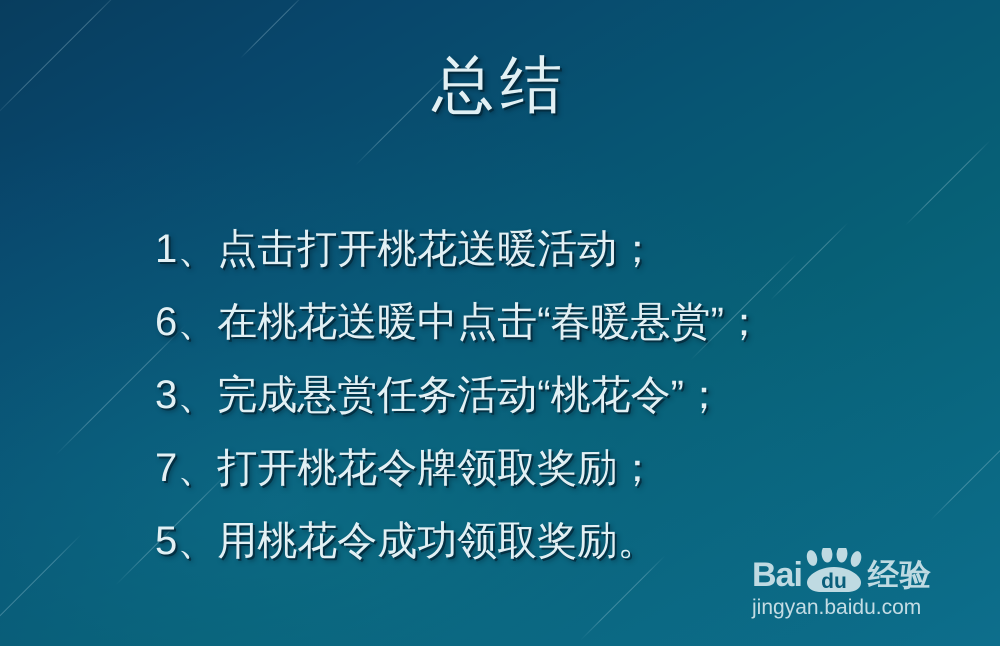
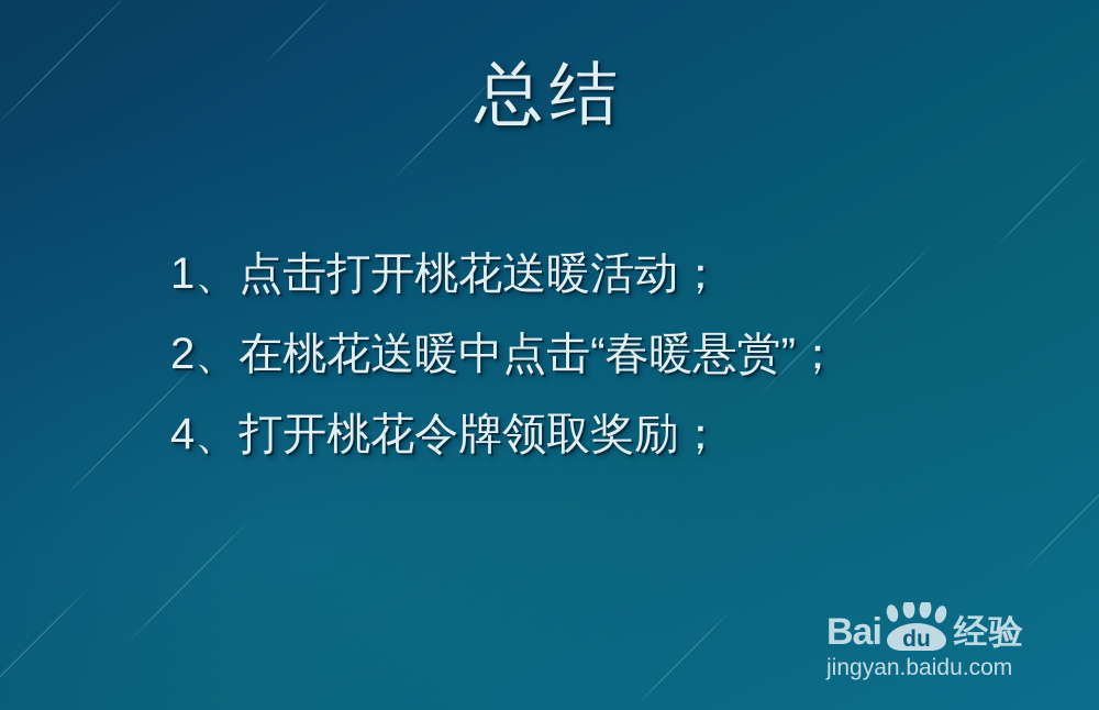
  总结
  1、点击打开桃花送暖活动；
- 6、在桃花送暖中点击“春暖悬赏”；
+ 2、在桃花送暖中点击“春暖悬赏”；
- 3、完成悬赏任务活动“桃花令”；
- 7、打开桃花令牌领取奖励；
+ 4、打开桃花令牌领取奖励；
- 5、用桃花令成功领取奖励。
  Bai
  du
  经验
  jingyan.baidu.com
